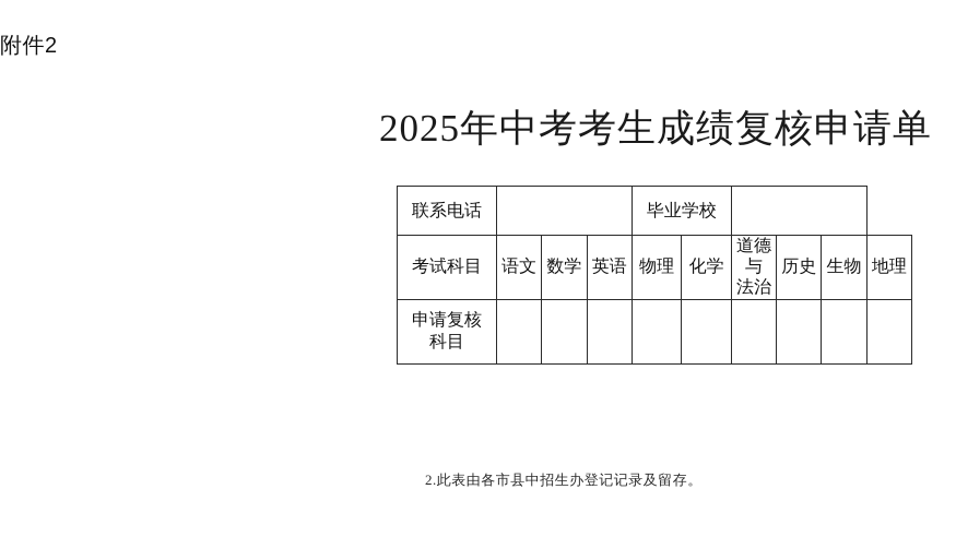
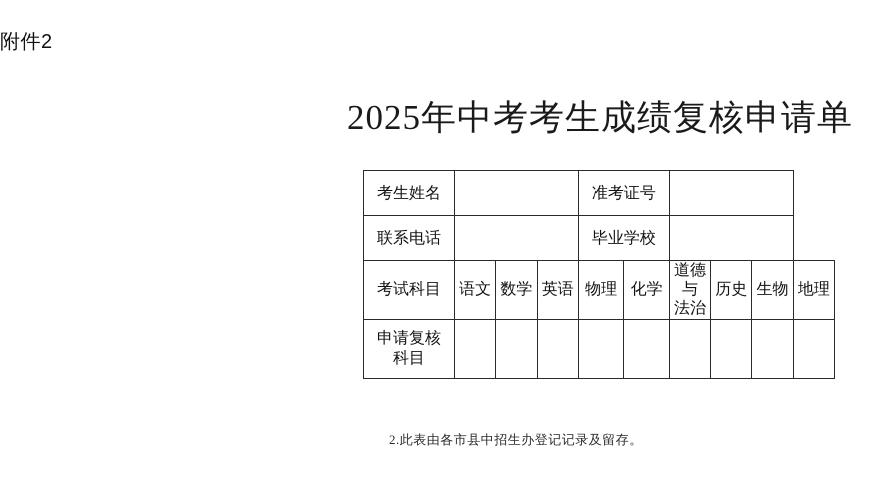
  附件2
  2025年中考考生成绩复核申请单
+ 考生姓名		准考证号
  联系电话		毕业学校
  考试科目	语文	数学	英语	物理	化学	道德与 法治	历史	生物	地理
  申请复核 科目
  2.此表由各市县中招生办登记记录及留存。
